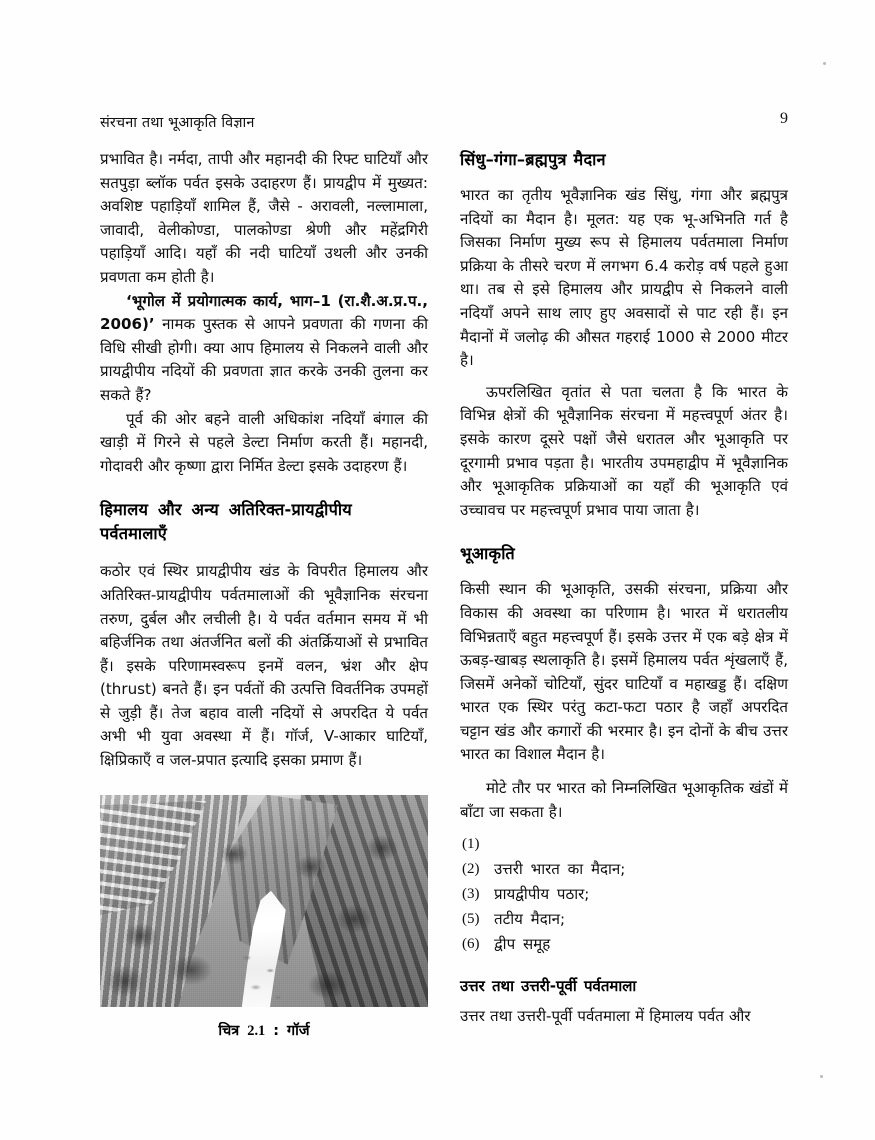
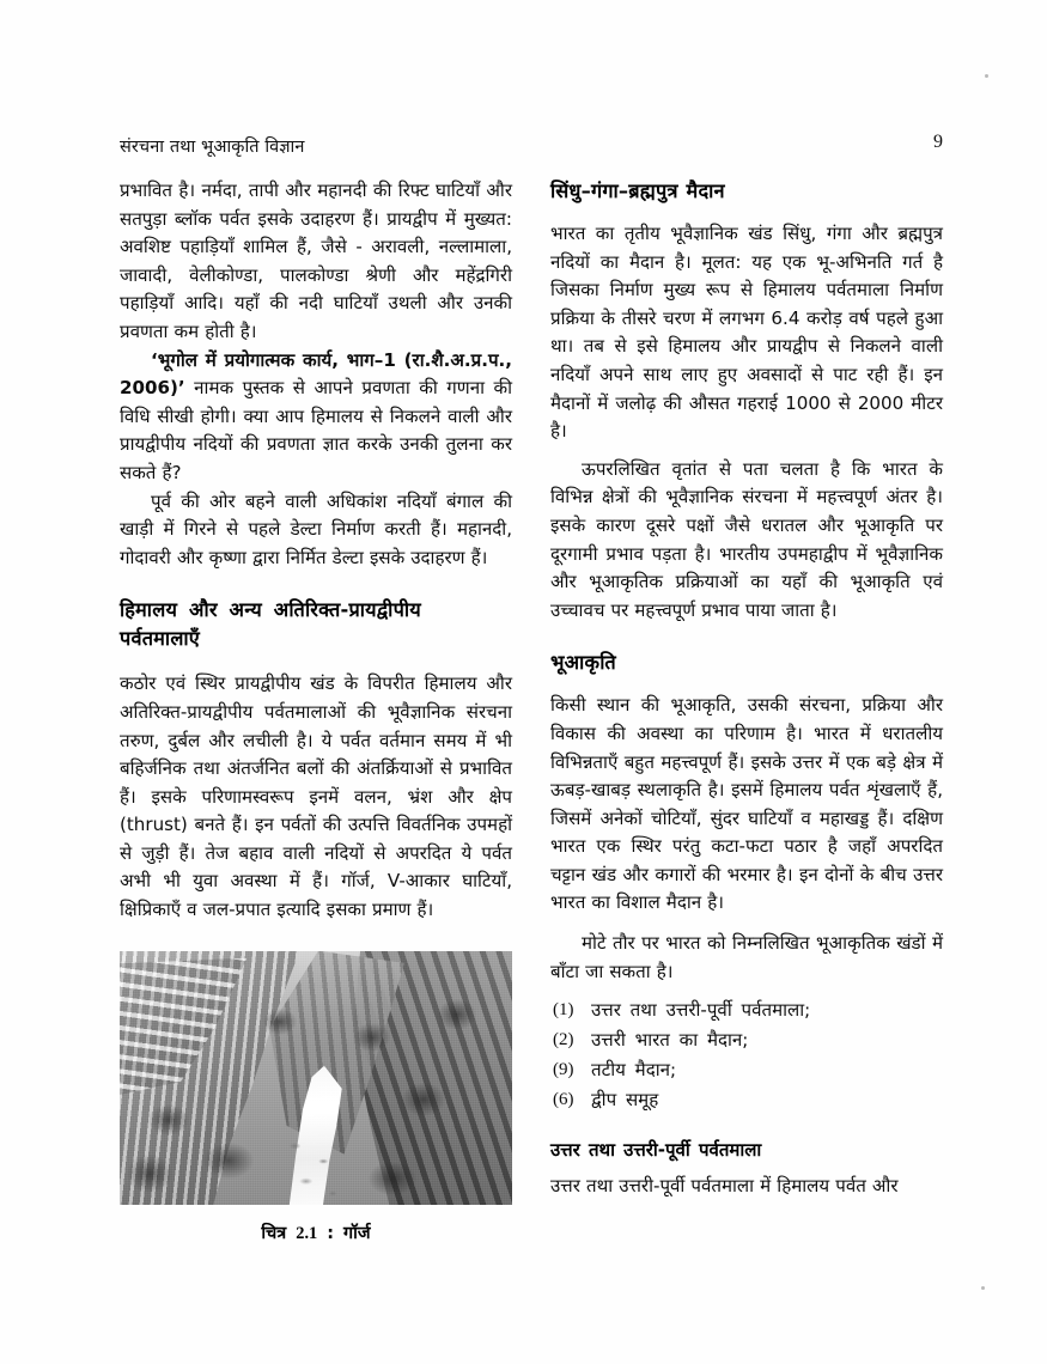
  संरचना तथा भूआकृति विज्ञान
  9
  प्रभावित है। नर्मदा, तापी और महानदी की रिफ्ट घाटियाँ और सतपुड़ा ब्लॉक पर्वत इसके उदाहरण हैं। प्रायद्वीप में मुख्यत: अवशिष्ट पहाड़ियाँ शामिल हैं, जैसे - अरावली, नल्लामाला, जावादी, वेलीकोण्डा, पालकोण्डा श्रेणी और महेंद्रगिरी पहाड़ियाँ आदि। यहाँ की नदी घाटियाँ उथली और उनकी प्रवणता कम होती है।
  ‘भूगोल में प्रयोगात्मक कार्य, भाग–1 (रा.शै.अ.प्र.प., 2006)’ नामक पुस्तक से आपने प्रवणता की गणना की विधि सीखी होगी। क्या आप हिमालय से निकलने वाली और प्रायद्वीपीय नदियों की प्रवणता ज्ञात करके उनकी तुलना कर सकते हैं?
  पूर्व की ओर बहने वाली अधिकांश नदियाँ बंगाल की खाड़ी में गिरने से पहले डेल्टा निर्माण करती हैं। महानदी, गोदावरी और कृष्णा द्वारा निर्मित डेल्टा इसके उदाहरण हैं।
  हिमालय और अन्य अतिरिक्त-प्रायद्वीपीय पर्वतमालाएँ
  कठोर एवं स्थिर प्रायद्वीपीय खंड के विपरीत हिमालय और अतिरिक्त-प्रायद्वीपीय पर्वतमालाओं की भूवैज्ञानिक संरचना तरुण, दुर्बल और लचीली है। ये पर्वत वर्तमान समय में भी बहिर्जनिक तथा अंतर्जनित बलों की अंतर्क्रियाओं से प्रभावित हैं। इसके परिणामस्वरूप इनमें वलन, भ्रंश और क्षेप (thrust) बनते हैं। इन पर्वतों की उत्पत्ति विवर्तनिक उपमहों से जुड़ी हैं। तेज बहाव वाली नदियों से अपरदित ये पर्वत अभी भी युवा अवस्था में हैं। गॉर्ज, V-आकार घाटियाँ, क्षिप्रिकाएँ व जल-प्रपात इत्यादि इसका प्रमाण हैं।
  चित्र 2.1 : गॉर्ज
  सिंधु–गंगा–ब्रह्मपुत्र मैदान
  भारत का तृतीय भूवैज्ञानिक खंड सिंधु, गंगा और ब्रह्मपुत्र नदियों का मैदान है। मूलत: यह एक भू-अभिनति गर्त है जिसका निर्माण मुख्य रूप से हिमालय पर्वतमाला निर्माण प्रक्रिया के तीसरे चरण में लगभग 6.4 करोड़ वर्ष पहले हुआ था। तब से इसे हिमालय और प्रायद्वीप से निकलने वाली नदियाँ अपने साथ लाए हुए अवसादों से पाट रही हैं। इन मैदानों में जलोढ़ की औसत गहराई 1000 से 2000 मीटर है।
  ऊपरलिखित वृतांत से पता चलता है कि भारत के विभिन्न क्षेत्रों की भूवैज्ञानिक संरचना में महत्त्वपूर्ण अंतर है। इसके कारण दूसरे पक्षों जैसे धरातल और भूआकृति पर दूरगामी प्रभाव पड़ता है। भारतीय उपमहाद्वीप में भूवैज्ञानिक और भूआकृतिक प्रक्रियाओं का यहाँ की भूआकृति एवं उच्चावच पर महत्त्वपूर्ण प्रभाव पाया जाता है।
  भूआकृति
  किसी स्थान की भूआकृति, उसकी संरचना, प्रक्रिया और विकास की अवस्था का परिणाम है। भारत में धरातलीय विभिन्नताएँ बहुत महत्त्वपूर्ण हैं। इसके उत्तर में एक बड़े क्षेत्र में ऊबड़-खाबड़ स्थलाकृति है। इसमें हिमालय पर्वत शृंखलाएँ हैं, जिसमें अनेकों चोटियाँ, सुंदर घाटियाँ व महाखड्ड हैं। दक्षिण भारत एक स्थिर परंतु कटा-फटा पठार है जहाँ अपरदित चट्टान खंड और कगारों की भरमार है। इन दोनों के बीच उत्तर भारत का विशाल मैदान है।
  मोटे तौर पर भारत को निम्नलिखित भूआकृतिक खंडों में बाँटा जा सकता है।
  (1)
+ उत्तर तथा उत्तरी-पूर्वी पर्वतमाला;
  (2)
  उत्तरी भारत का मैदान;
- (3)
- प्रायद्वीपीय पठार;
- (5)
+ (9)
  तटीय मैदान;
  (6)
  द्वीप समूह
  उत्तर तथा उत्तरी-पूर्वी पर्वतमाला
  उत्तर तथा उत्तरी-पूर्वी पर्वतमाला में हिमालय पर्वत और
